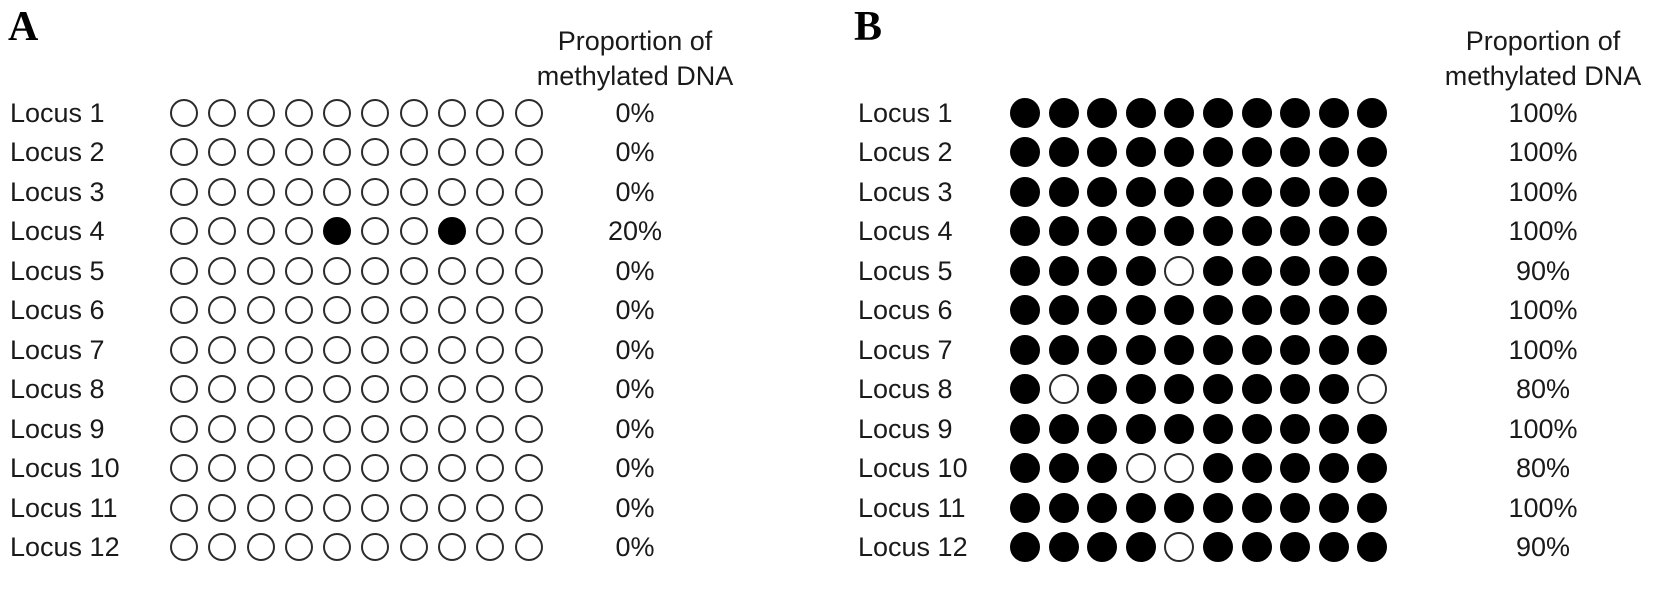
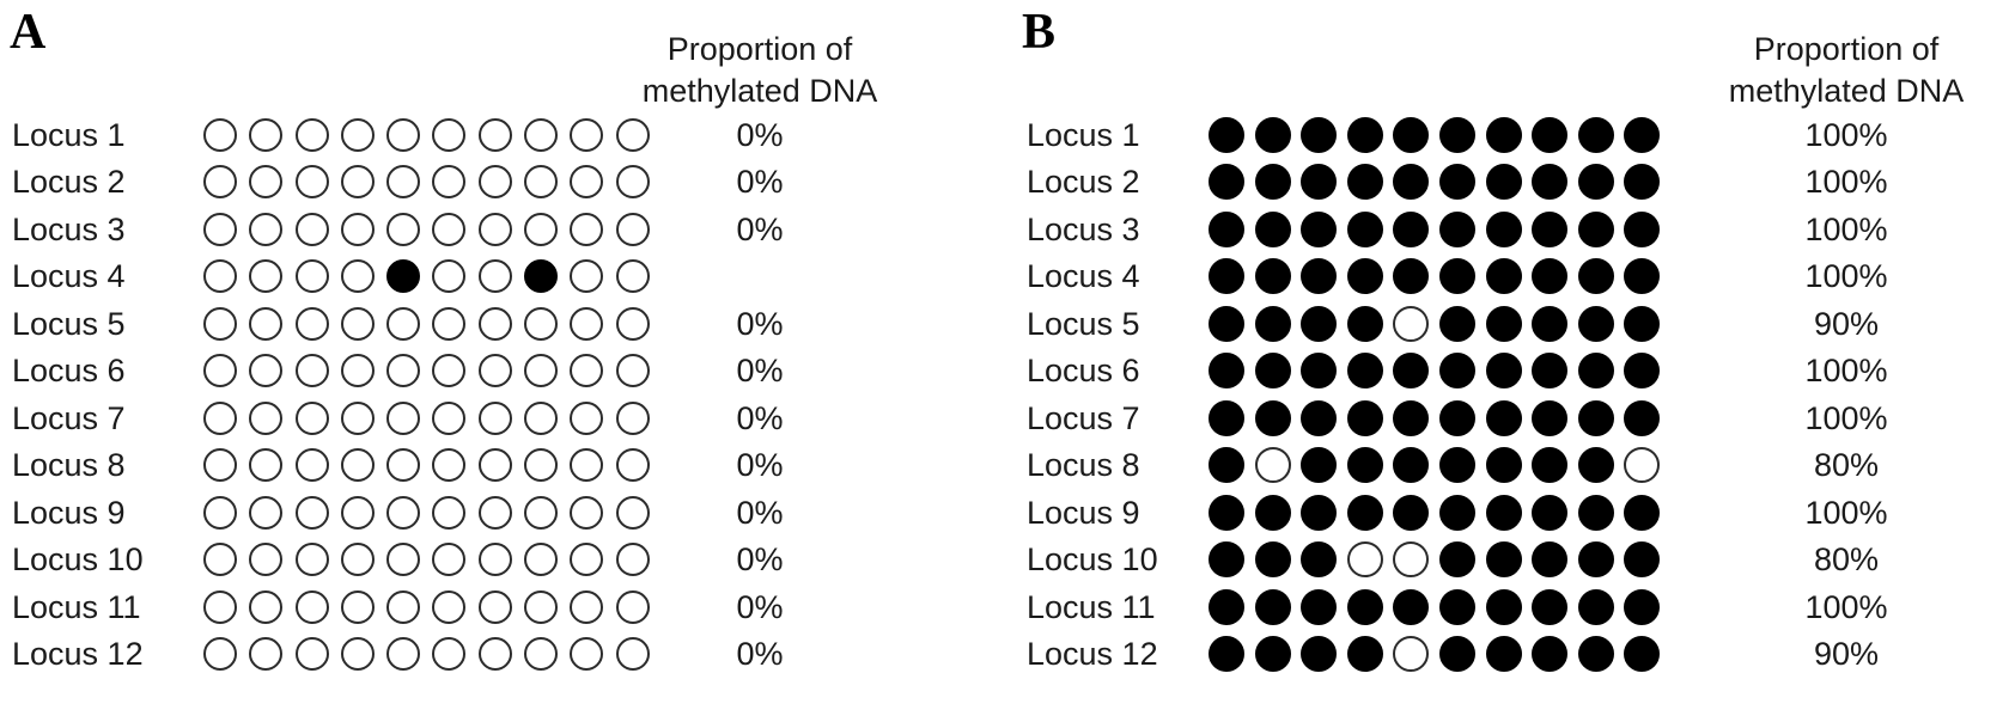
  A
  Proportion of
  methylated DNA
  Locus 1
  0%
  Locus 2
  0%
  Locus 3
  0%
  Locus 4
- 20%
  Locus 5
  0%
  Locus 6
  0%
  Locus 7
  0%
  Locus 8
  0%
  Locus 9
  0%
  Locus 10
  0%
  Locus 11
  0%
  Locus 12
  0%
  B
  Proportion of
  methylated DNA
  Locus 1
  100%
  Locus 2
  100%
  Locus 3
  100%
  Locus 4
  100%
  Locus 5
  90%
  Locus 6
  100%
  Locus 7
  100%
  Locus 8
  80%
  Locus 9
  100%
  Locus 10
  80%
  Locus 11
  100%
  Locus 12
  90%
